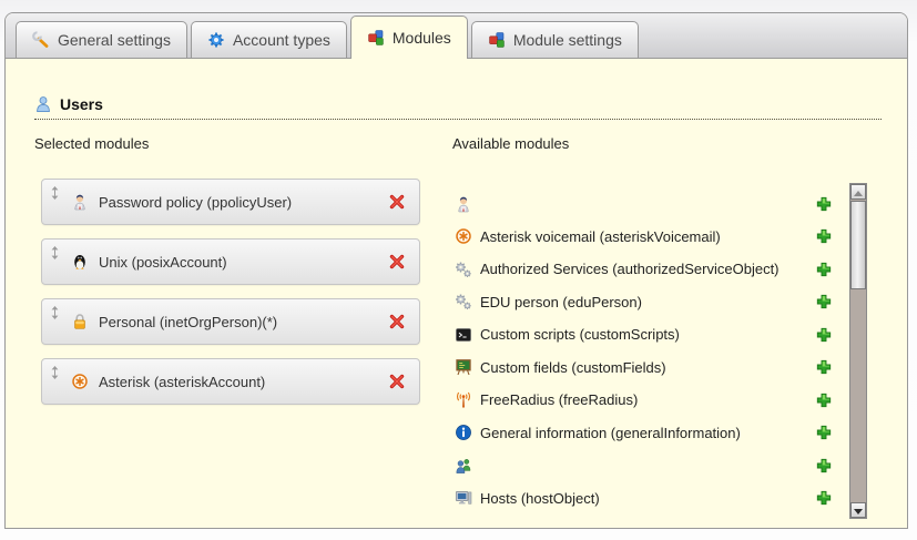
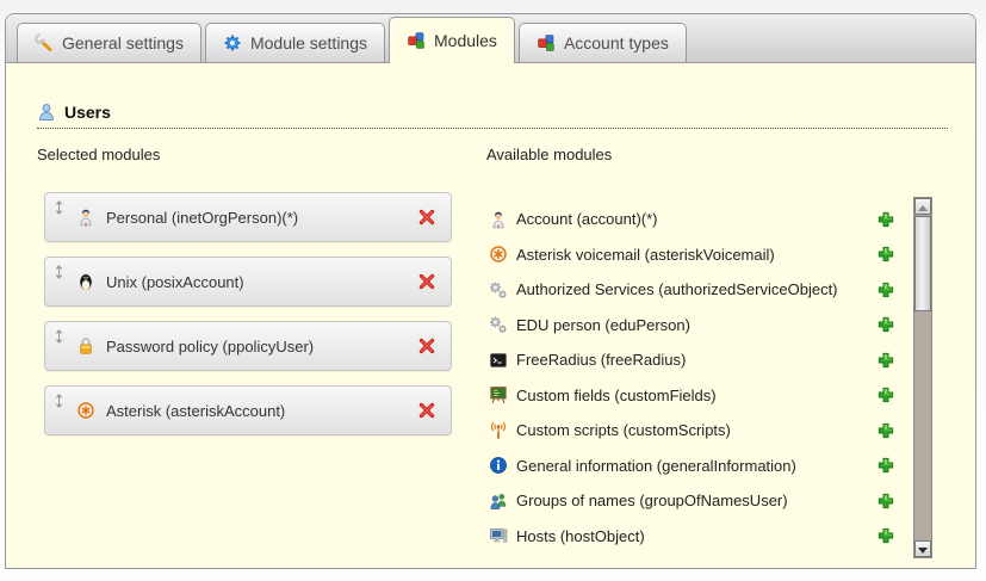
  General settings
- Account types
+ Module settings
  Modules
- Module settings
+ Account types
  Users
  Selected modules
  Available modules
- Password policy (ppolicyUser)
+ Personal (inetOrgPerson)(*)
  Unix (posixAccount)
- Personal (inetOrgPerson)(*)
+ Password policy (ppolicyUser)
  Asterisk (asteriskAccount)
+ Account (account)(*)
  Asterisk voicemail (asteriskVoicemail)
  Authorized Services (authorizedServiceObject)
  EDU person (eduPerson)
- Custom scripts (customScripts)
+ FreeRadius (freeRadius)
  Custom fields (customFields)
- FreeRadius (freeRadius)
+ Custom scripts (customScripts)
  General information (generalInformation)
+ Groups of names (groupOfNamesUser)
  Hosts (hostObject)
